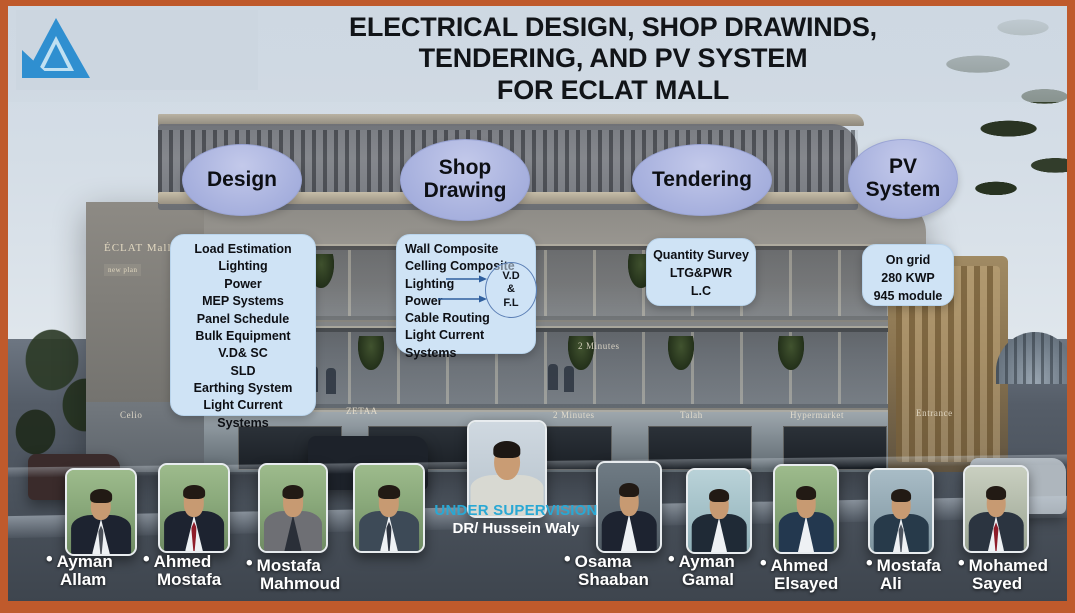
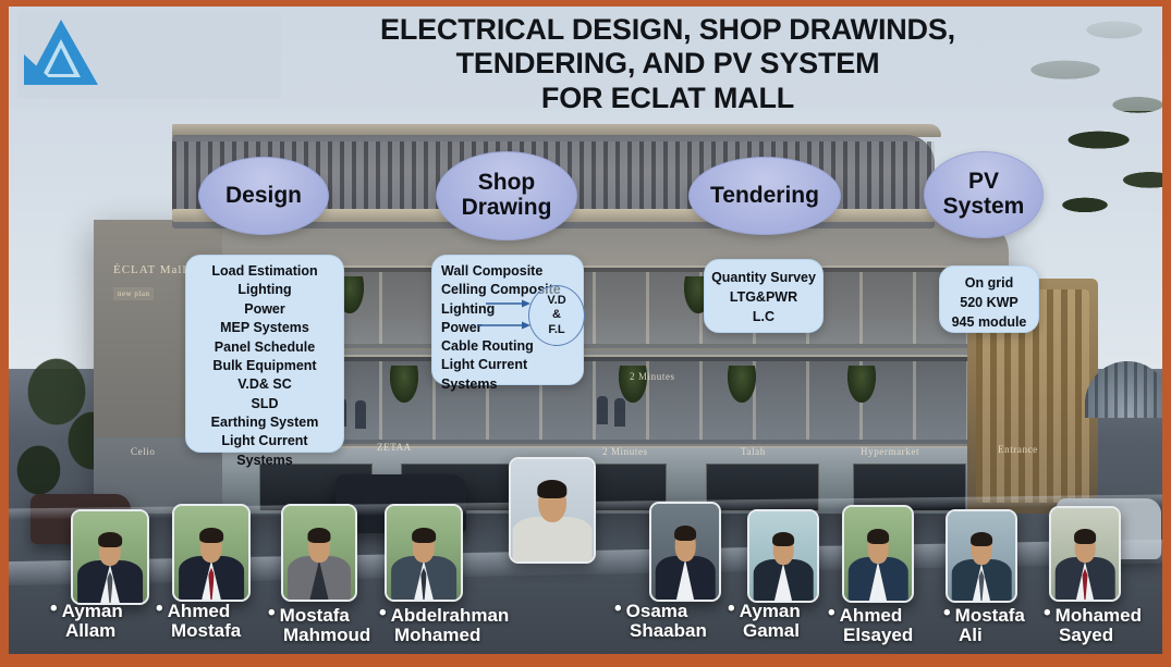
  ÉCLAT Mal
  new plan
  Celio
  ZETAA
  2 Minutes
  2 Minutes
  Talah
  Hypermarket
  Entrance
  ELECTRICAL DESIGN, SHOP DRAWINDS,
  TENDERING, AND PV SYSTEM
  FOR ECLAT MALL
  Design
  Shop
  Drawing
  Tendering
  PV
  System
  Load Estimation
  Lighting
  Power
  MEP Systems
  Panel Schedule
  Bulk Equipment
  V.D& SC
  SLD
  Earthing System
  Light Current
  Systems
  Wall Composite
  Celling Composite
  Lighting
  Power
  Cable Routing
  Light Current
  Systems
  V.D
  &
  F.L
  Quantity Survey
  LTG&PWR
  L.C
  On grid
- 280 KWP
+ 520 KWP
  945 module
- UNDER SUPERVISION
- DR/ Hussein Waly
  • Ayman
  Allam
  • Ahmed
  Mostafa
  • Mostafa
  Mahmoud
+ • Abdelrahman
+ Mohamed
  • Osama
  Shaaban
  • Ayman
  Gamal
  • Ahmed
  Elsayed
  • Mostafa
  Ali
  • Mohamed
  Sayed
